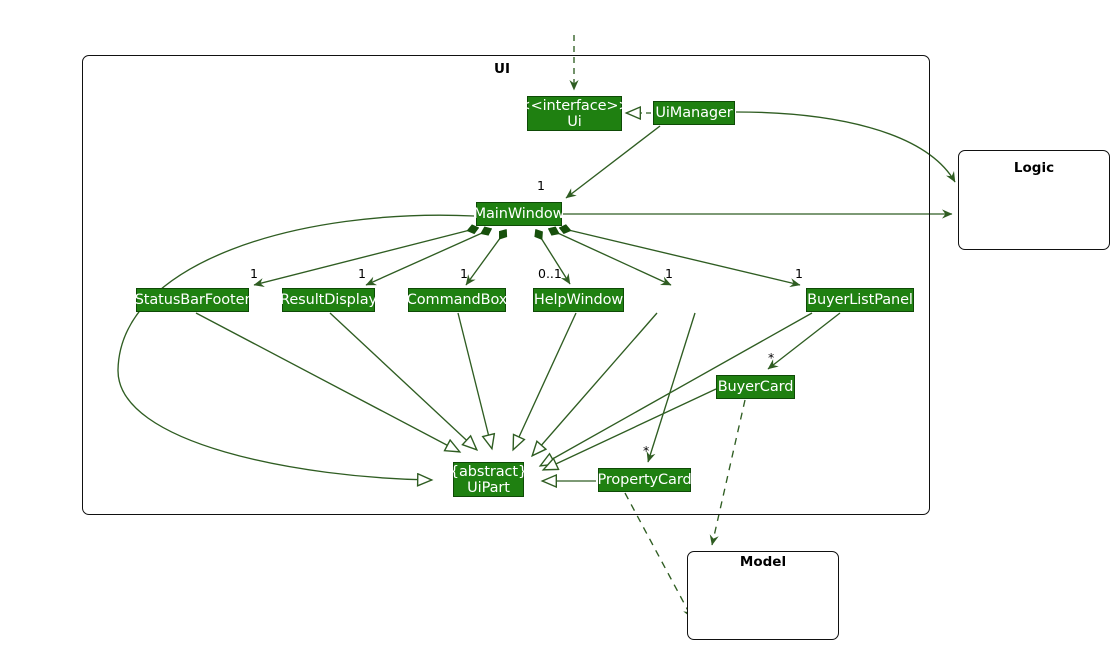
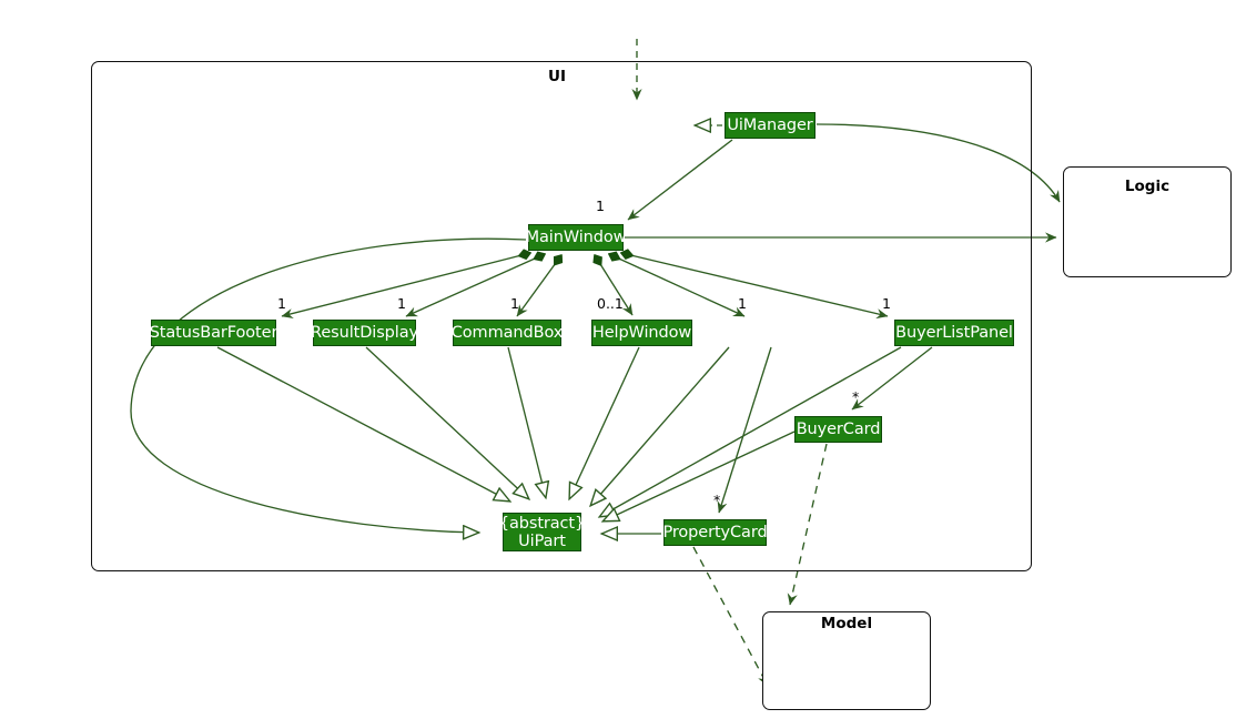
  UI
  Logic
  Model
- <<interface>>
- Ui
  UiManager
  MainWindow
  StatusBarFooter
  ResultDisplay
  CommandBox
  HelpWindow
  BuyerListPanel
  BuyerCard
  PropertyCard
  {abstract}
  UiPart
  1
  1
  1
  1
  0..1
  1
  1
  *
  *
